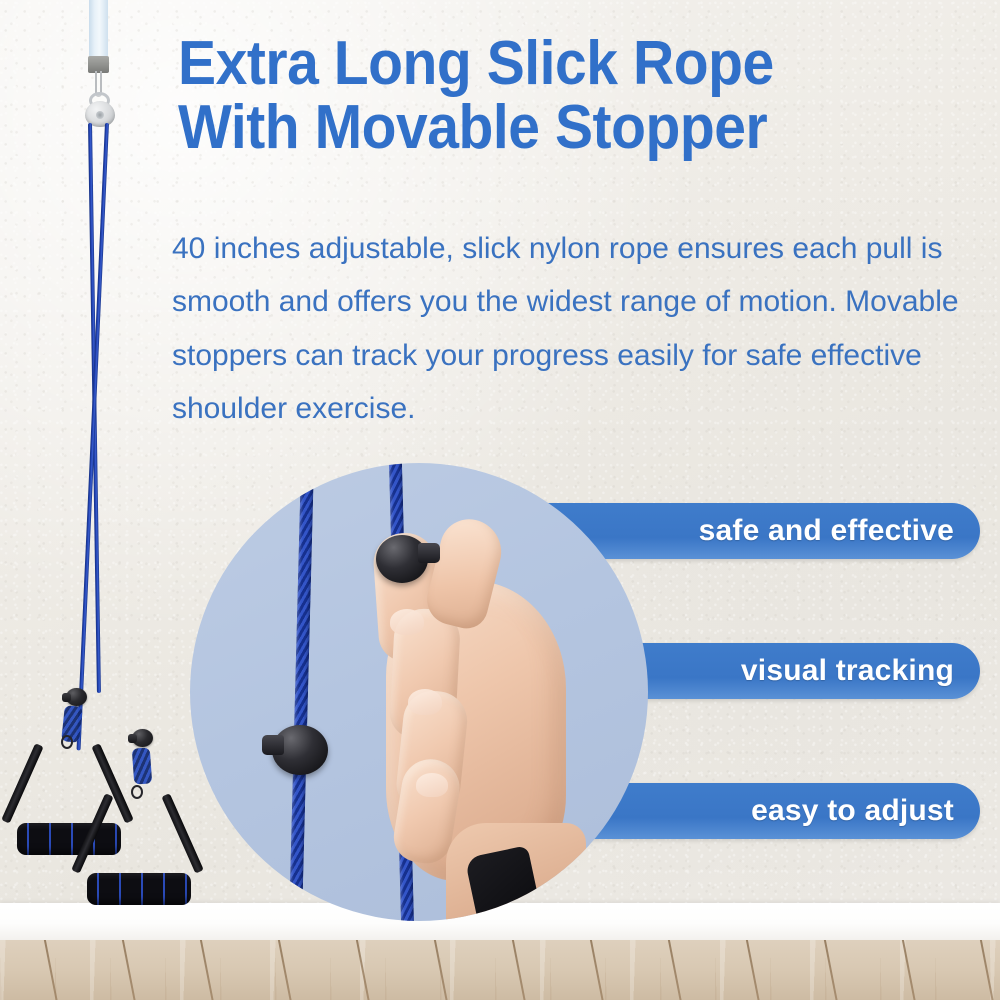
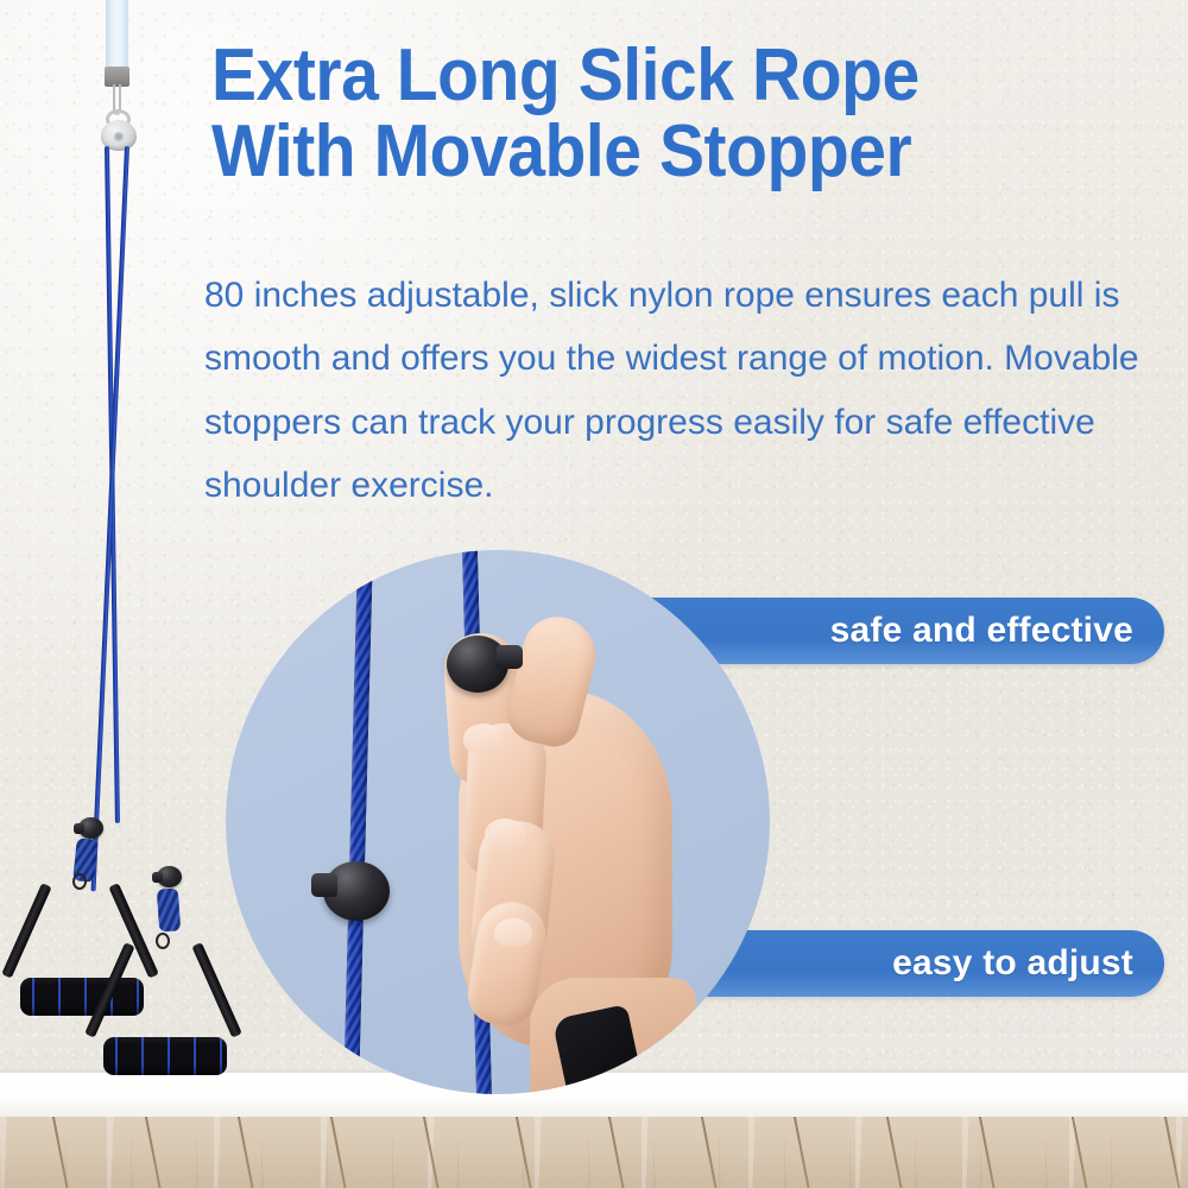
  safe and effective
- visual tracking
  easy to adjust
  Extra Long Slick Rope
  With Movable Stopper
- 40 inches adjustable, slick nylon rope ensures each pull is smooth and offers you the widest range of motion. Movable stoppers can track your progress easily for safe effective shoulder exercise.
+ 80 inches adjustable, slick nylon rope ensures each pull is smooth and offers you the widest range of motion. Movable stoppers can track your progress easily for safe effective shoulder exercise.
